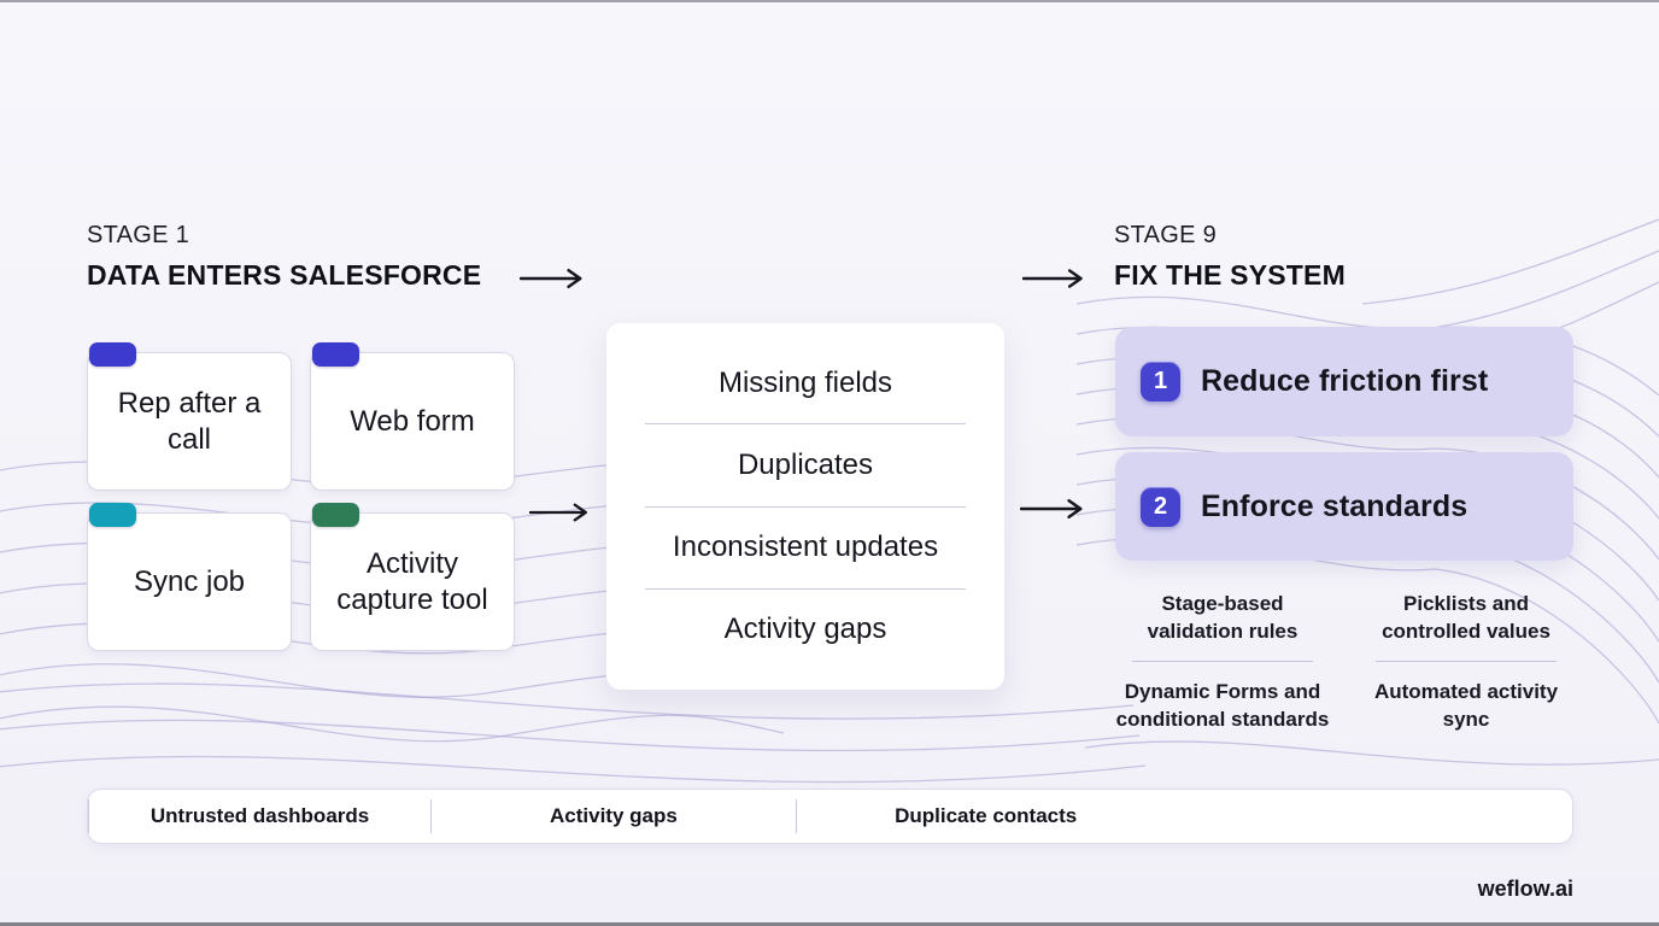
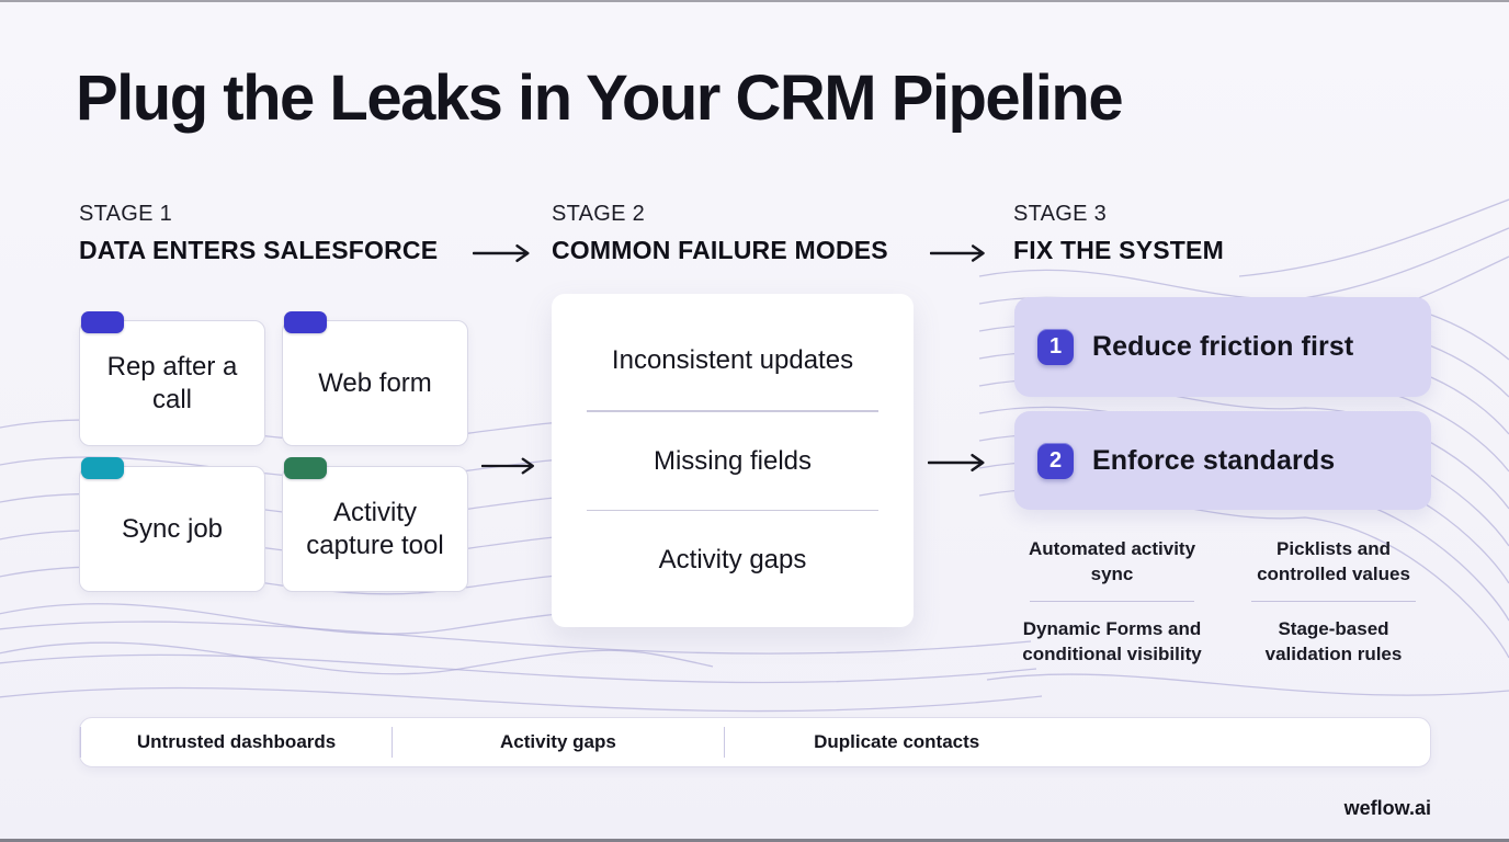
+ Plug the Leaks in Your CRM Pipeline
  STAGE 1
  DATA ENTERS SALESFORCE
+ STAGE 2
+ COMMON FAILURE MODES
- STAGE 9
+ STAGE 3
  FIX THE SYSTEM
  Rep after a call
  Web form
  Sync job
  Activity capture tool
- Missing fields
+ Inconsistent updates
- Duplicates
- Inconsistent updates
+ Missing fields
  Activity gaps
  1
  Reduce friction first
  2
  Enforce standards
- Stage-based validation rules
+ Automated activity sync
  Picklists and controlled values
- Dynamic Forms and conditional standards
+ Dynamic Forms and conditional visibility
- Automated activity sync
+ Stage-based validation rules
  Untrusted dashboards
  Activity gaps
  Duplicate contacts
  weflow.ai
